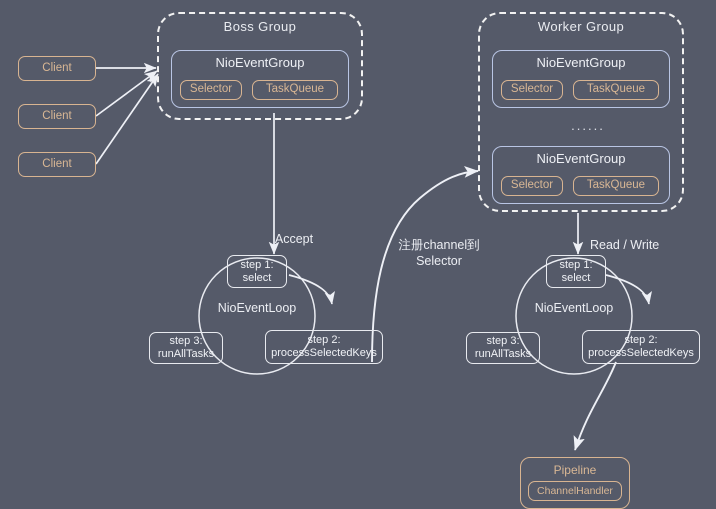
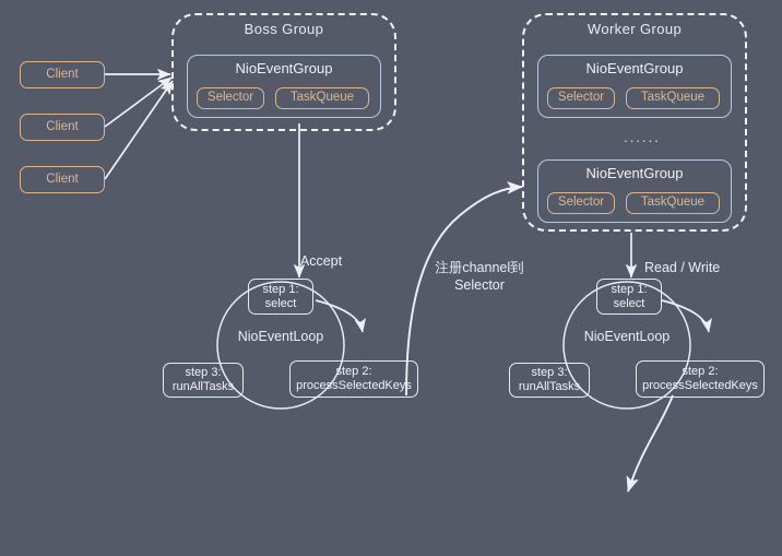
  Client
  Client
  Client
  Boss Group
  NioEventGroup
  Selector
  TaskQueue
  Worker Group
  NioEventGroup
  Selector
  TaskQueue
  ......
  NioEventGroup
  Selector
  TaskQueue
  Accept
  step 1:
  select
  NioEventLoop
  step 3:
  runAllTasks
  step 2:
  processSelectedKeys
  注册channel到
  Selector
  Read / Write
  step 1:
  select
  NioEventLoop
  step 3:
  runAllTasks
  step 2:
  processSelectedKeys
- Pipeline
- ChannelHandler
